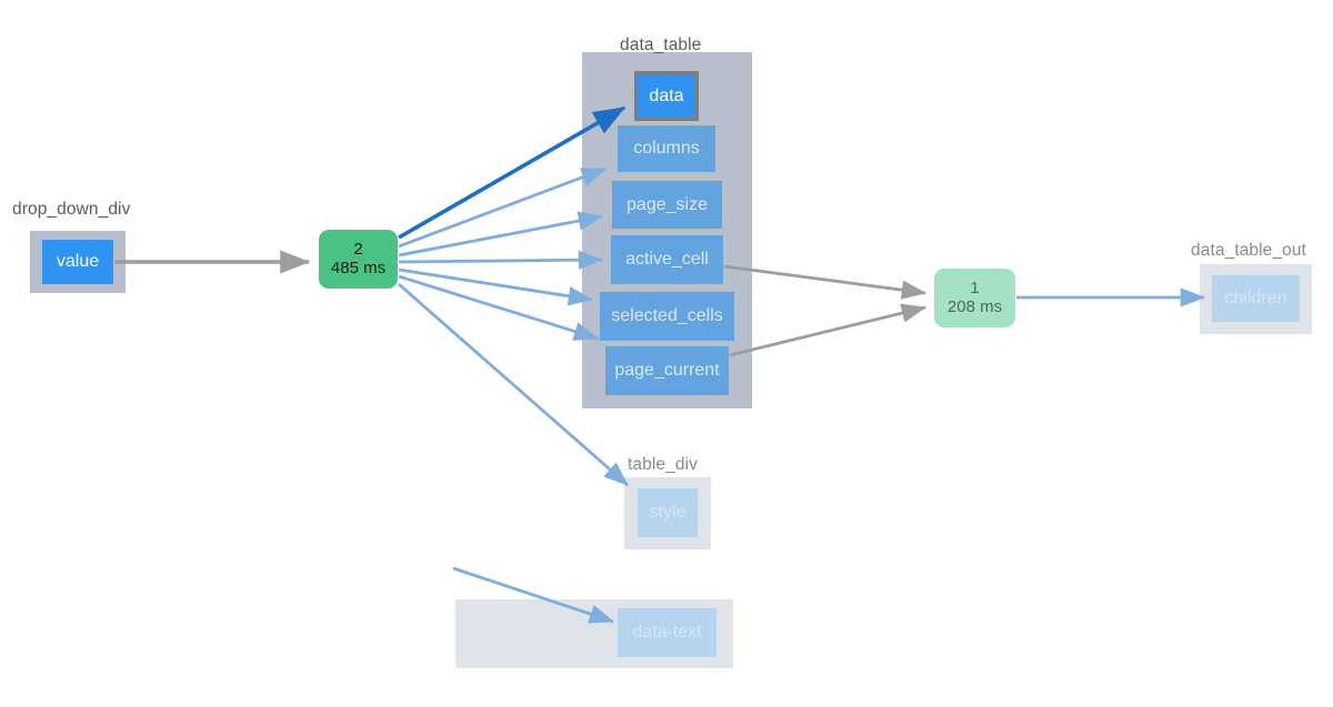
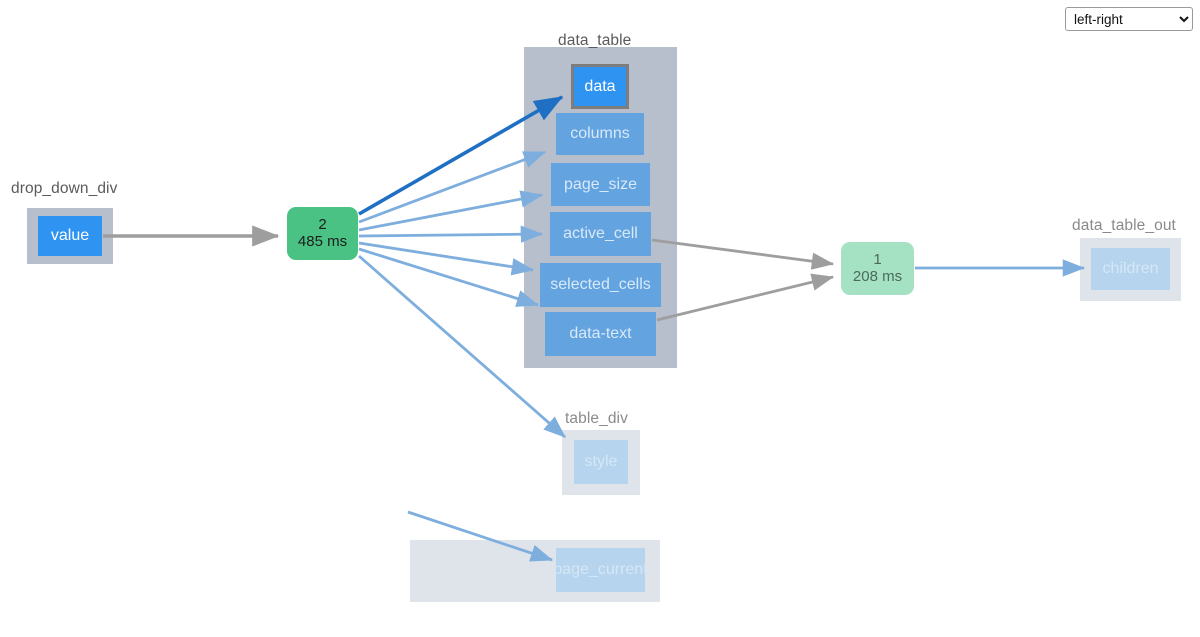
  drop_down_div
  data_table
  table_div
  data_table_out
  value
  data
  columns
  page_size
  active_cell
  selected_cells
- page_current
+ data-text
  style
- data-text
+ page_current
  children
  2
  485 ms
  1
  208 ms
+ left-right
